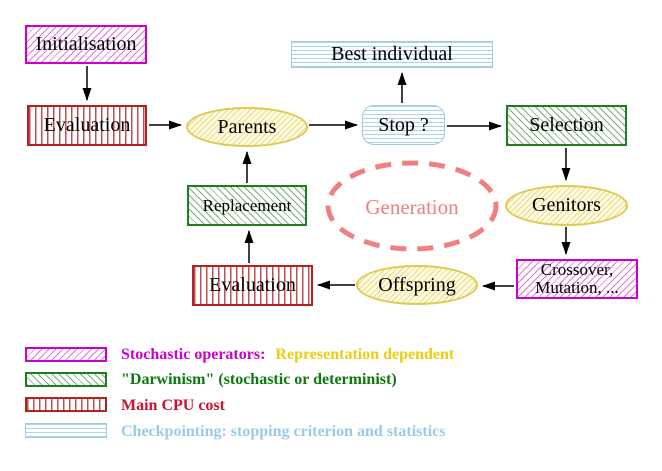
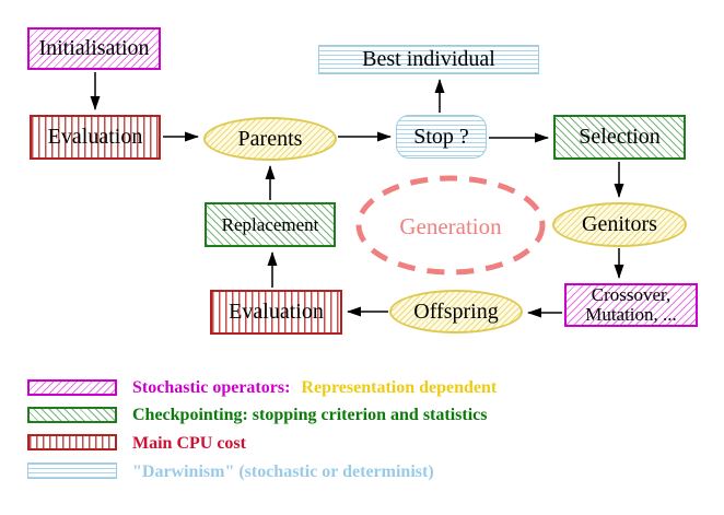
  Initialisation
  Best individual
  Evaluation
  Parents
  Stop ?
  Selection
  Replacement
  Generation
  Genitors
  Evaluation
  Offspring
  Crossover,
  Mutation, ...
  Stochastic operators: Representation dependent
- "Darwinism" (stochastic or determinist)
+ Checkpointing: stopping criterion and statistics
  Main CPU cost
- Checkpointing: stopping criterion and statistics
+ "Darwinism" (stochastic or determinist)
